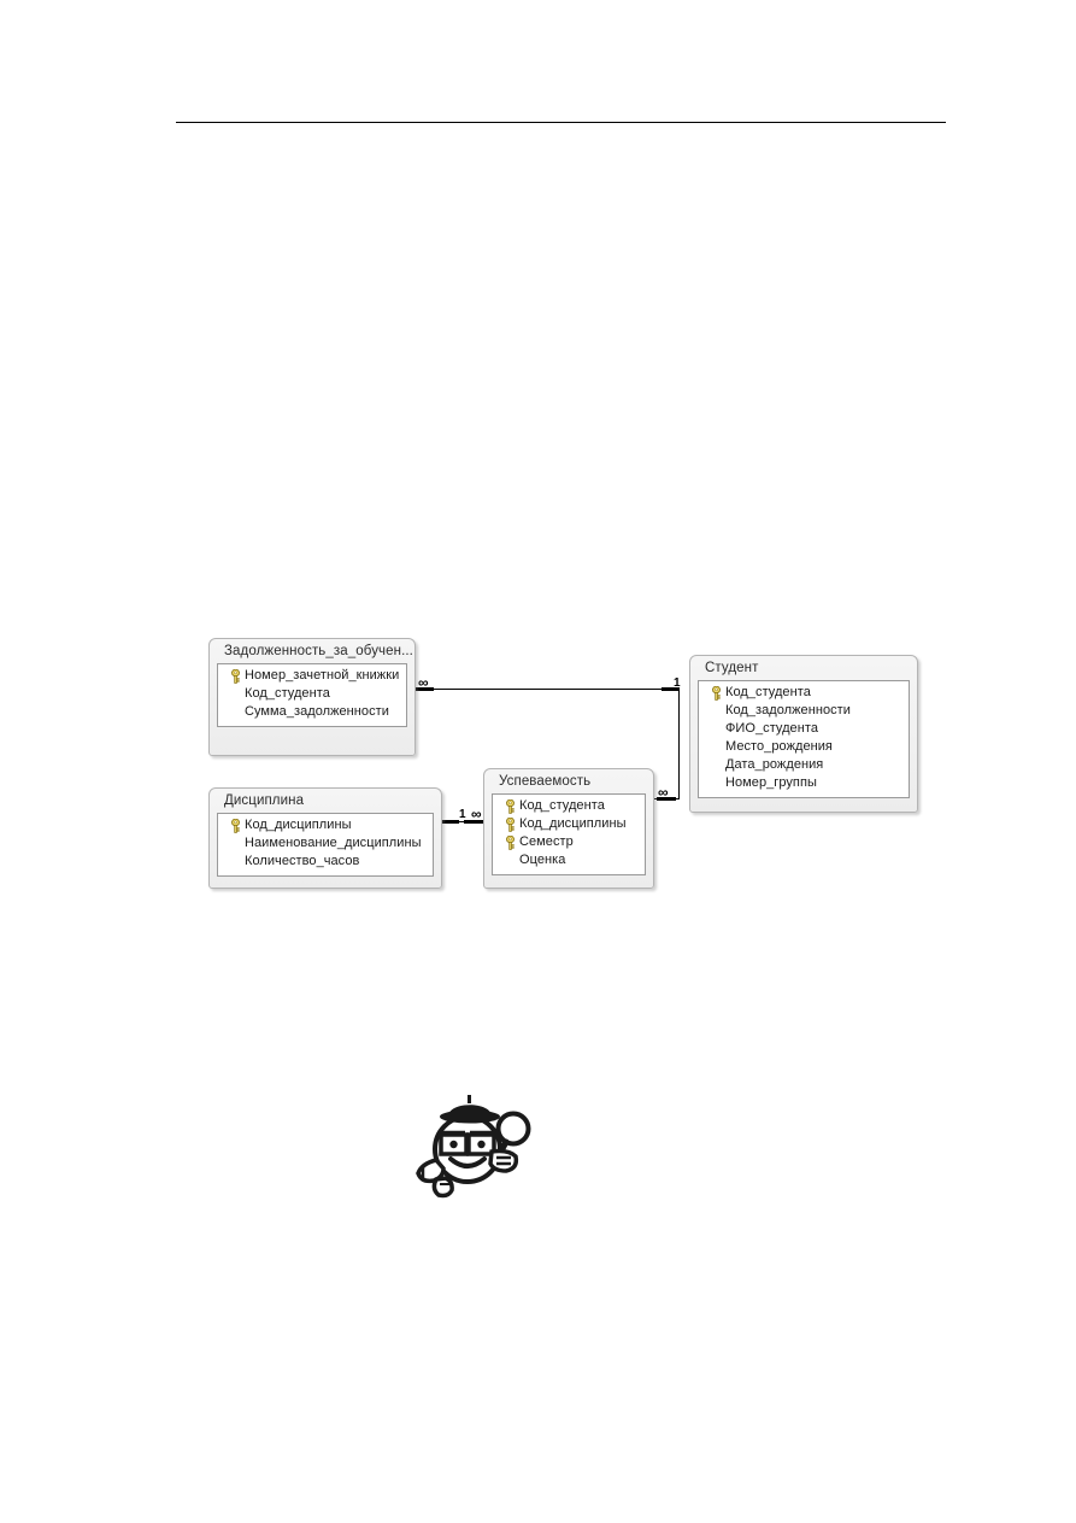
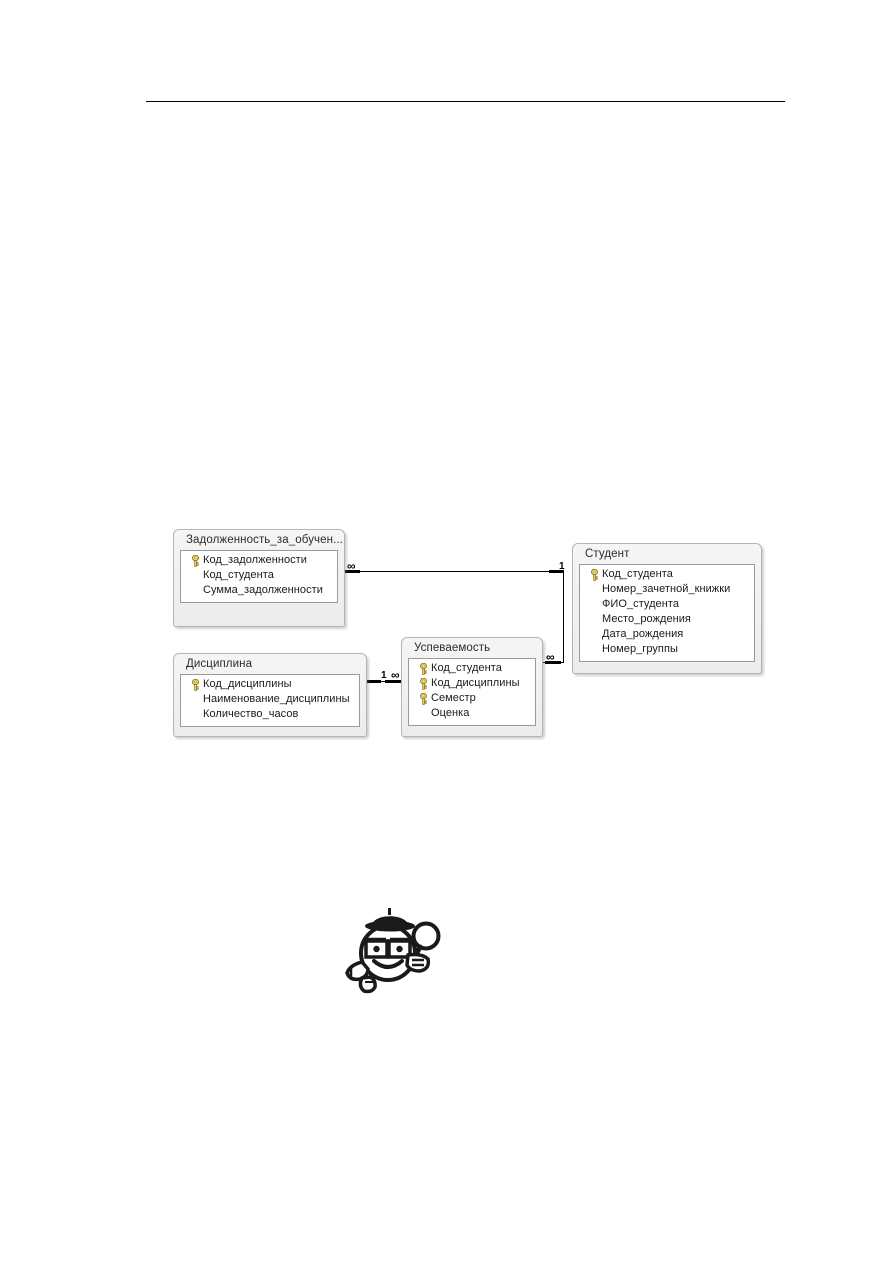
  ∞
  1
  ∞
  1
  ∞
  Задолженность_за_обучен...
- Номер_зачетной_книжки
+ Код_задолженности
  Код_студента
  Сумма_задолженности
  Студент
  Код_студента
- Код_задолженности
+ Номер_зачетной_книжки
  ФИО_студента
  Место_рождения
  Дата_рождения
  Номер_группы
  Дисциплина
  Код_дисциплины
  Наименование_дисциплины
  Количество_часов
  Успеваемость
  Код_студента
  Код_дисциплины
  Семестр
  Оценка
